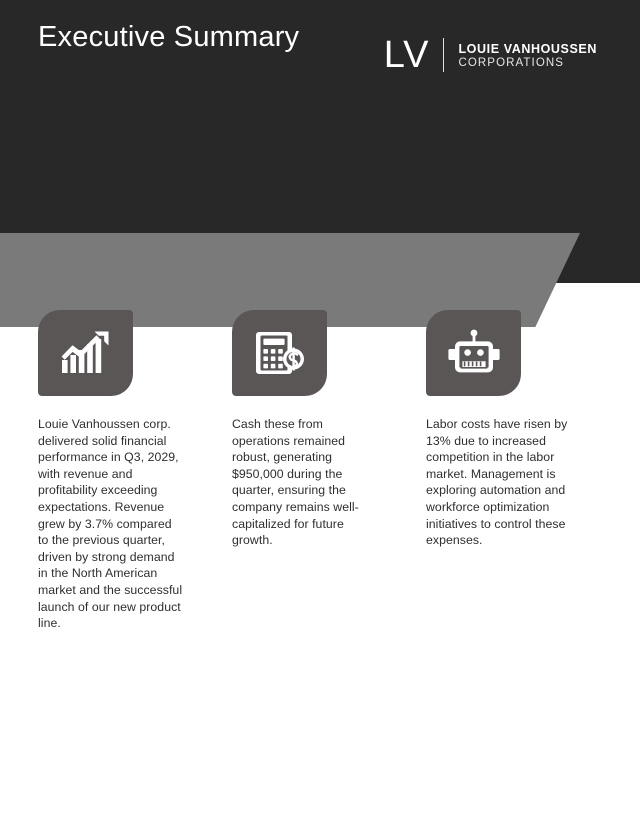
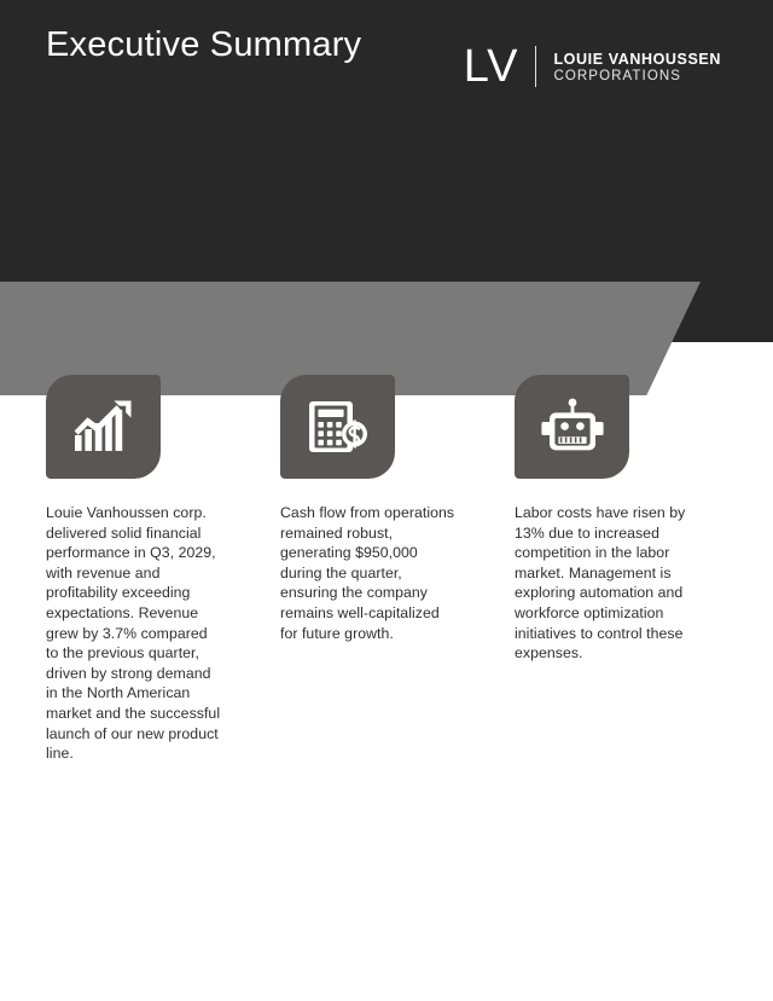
  LV
  LOUIE VANHOUSSEN
  CORPORATIONS
  Executive Summary
  Louie Vanhoussen corp. delivered solid financial performance in Q3, 2029, with revenue and profitability exceeding expectations. Revenue grew by 3.7% compared to the previous quarter, driven by strong demand in the North American market and the successful launch of our new product line.
- Cash these from operations remained robust, generating $950,000 during the quarter, ensuring the company remains well-capitalized for future growth.
+ Cash flow from operations remained robust, generating $950,000 during the quarter, ensuring the company remains well-capitalized for future growth.
  Labor costs have risen by 13% due to increased competition in the labor market. Management is exploring automation and workforce optimization initiatives to control these expenses.
